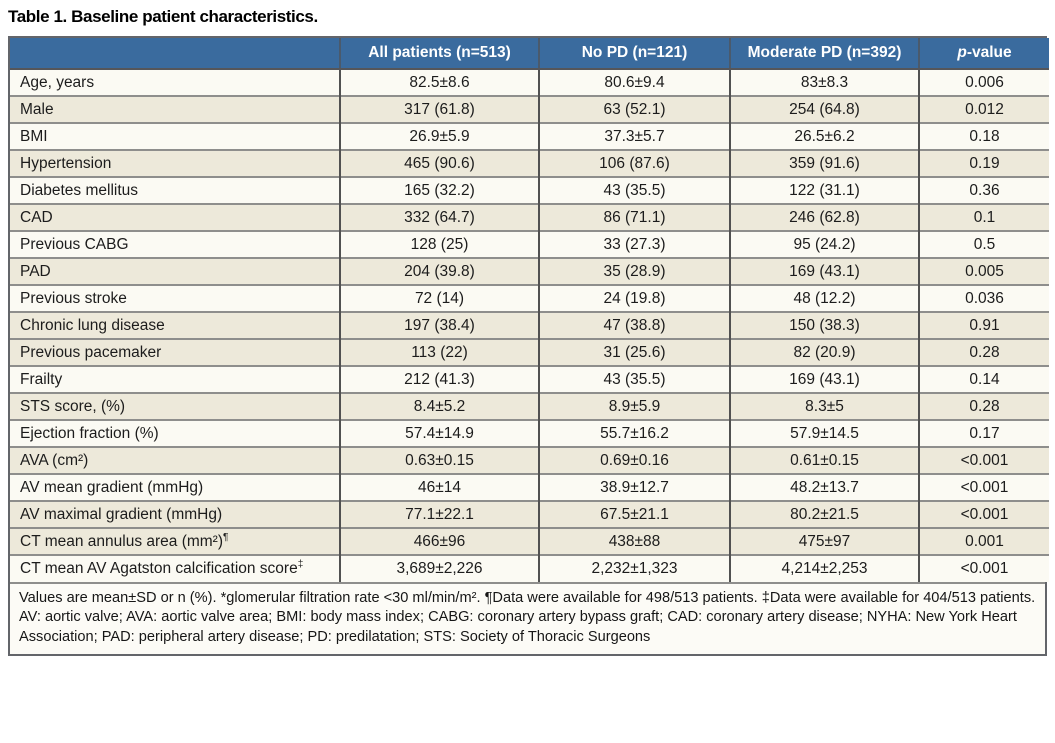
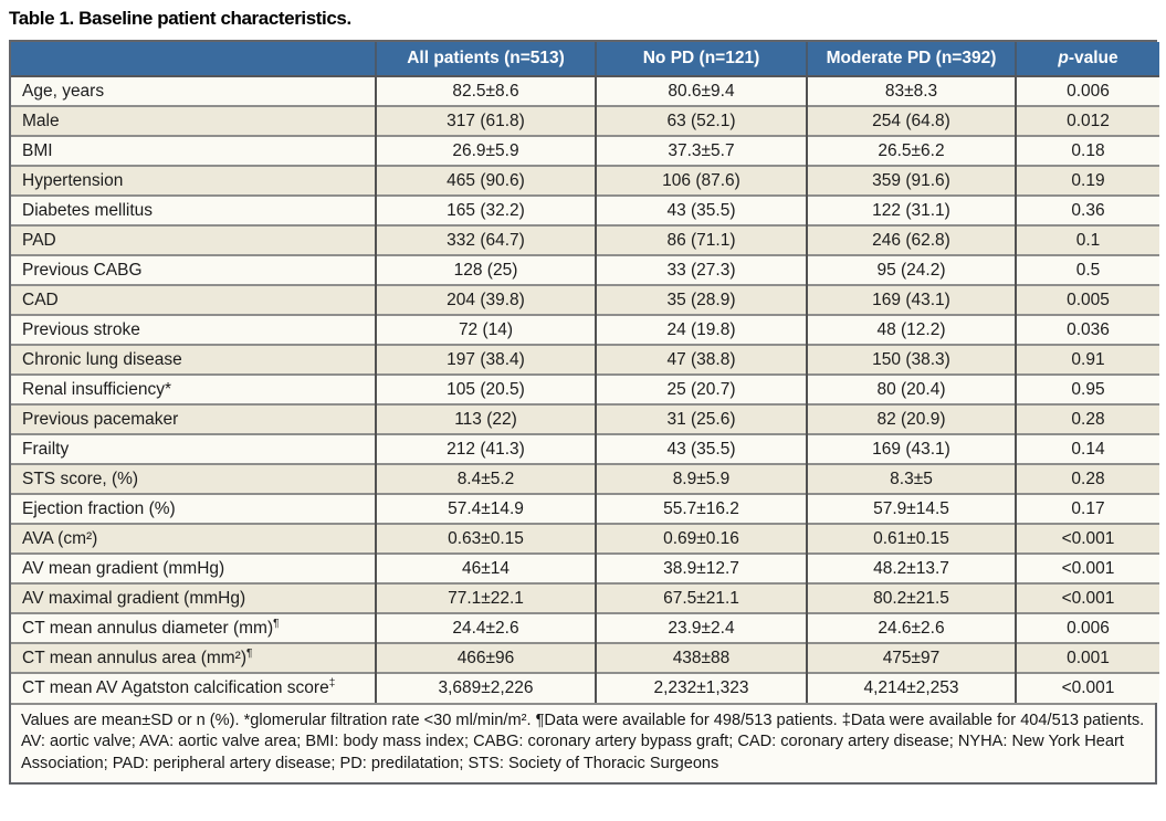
  Table 1. Baseline patient characteristics.
  	All patients (n=513)	No PD (n=121)	Moderate PD (n=392)	p-value
  Age, years	82.5±8.6	80.6±9.4	83±8.3	0.006
  Male	317 (61.8)	63 (52.1)	254 (64.8)	0.012
  BMI	26.9±5.9	37.3±5.7	26.5±6.2	0.18
  Hypertension	465 (90.6)	106 (87.6)	359 (91.6)	0.19
  Diabetes mellitus	165 (32.2)	43 (35.5)	122 (31.1)	0.36
- CAD	332 (64.7)	86 (71.1)	246 (62.8)	0.1
+ PAD	332 (64.7)	86 (71.1)	246 (62.8)	0.1
  Previous CABG	128 (25)	33 (27.3)	95 (24.2)	0.5
- PAD	204 (39.8)	35 (28.9)	169 (43.1)	0.005
+ CAD	204 (39.8)	35 (28.9)	169 (43.1)	0.005
  Previous stroke	72 (14)	24 (19.8)	48 (12.2)	0.036
  Chronic lung disease	197 (38.4)	47 (38.8)	150 (38.3)	0.91
+ Renal insufficiency*	105 (20.5)	25 (20.7)	80 (20.4)	0.95
  Previous pacemaker	113 (22)	31 (25.6)	82 (20.9)	0.28
  Frailty	212 (41.3)	43 (35.5)	169 (43.1)	0.14
  STS score, (%)	8.4±5.2	8.9±5.9	8.3±5	0.28
  Ejection fraction (%)	57.4±14.9	55.7±16.2	57.9±14.5	0.17
  AVA (cm²)	0.63±0.15	0.69±0.16	0.61±0.15	<0.001
  AV mean gradient (mmHg)	46±14	38.9±12.7	48.2±13.7	<0.001
  AV maximal gradient (mmHg)	77.1±22.1	67.5±21.1	80.2±21.5	<0.001
+ CT mean annulus diameter (mm)¶	24.4±2.6	23.9±2.4	24.6±2.6	0.006
  CT mean annulus area (mm²)¶	466±96	438±88	475±97	0.001
  CT mean AV Agatston calcification score‡	3,689±2,226	2,232±1,323	4,214±2,253	<0.001
  Values are mean±SD or n (%). *glomerular filtration rate <30 ml/min/m². ¶Data were available for 498/513 patients. ‡Data were available for 404/513 patients. AV: aortic valve; AVA: aortic valve area; BMI: body mass index; CABG: coronary artery bypass graft; CAD: coronary artery disease; NYHA: New York Heart Association; PAD: peripheral artery disease; PD: predilatation; STS: Society of Thoracic Surgeons
